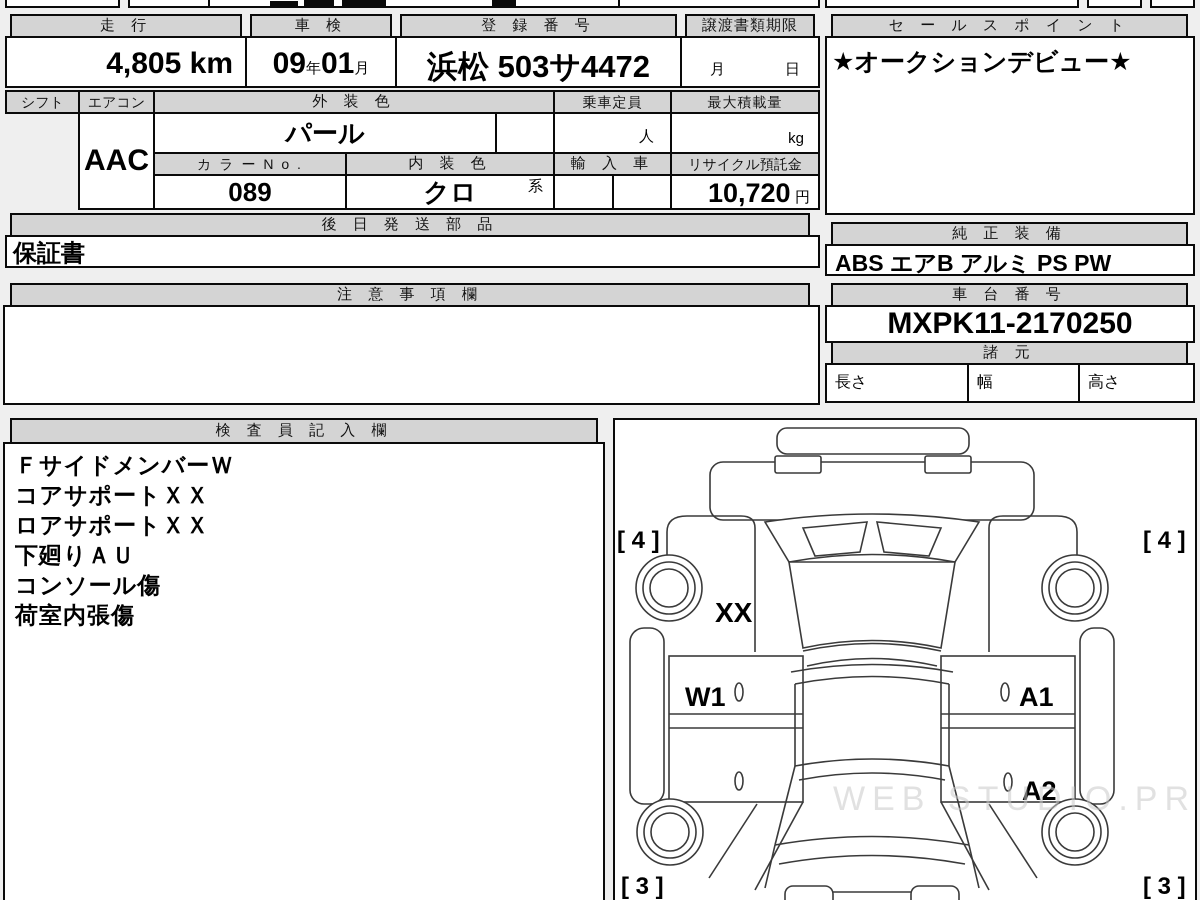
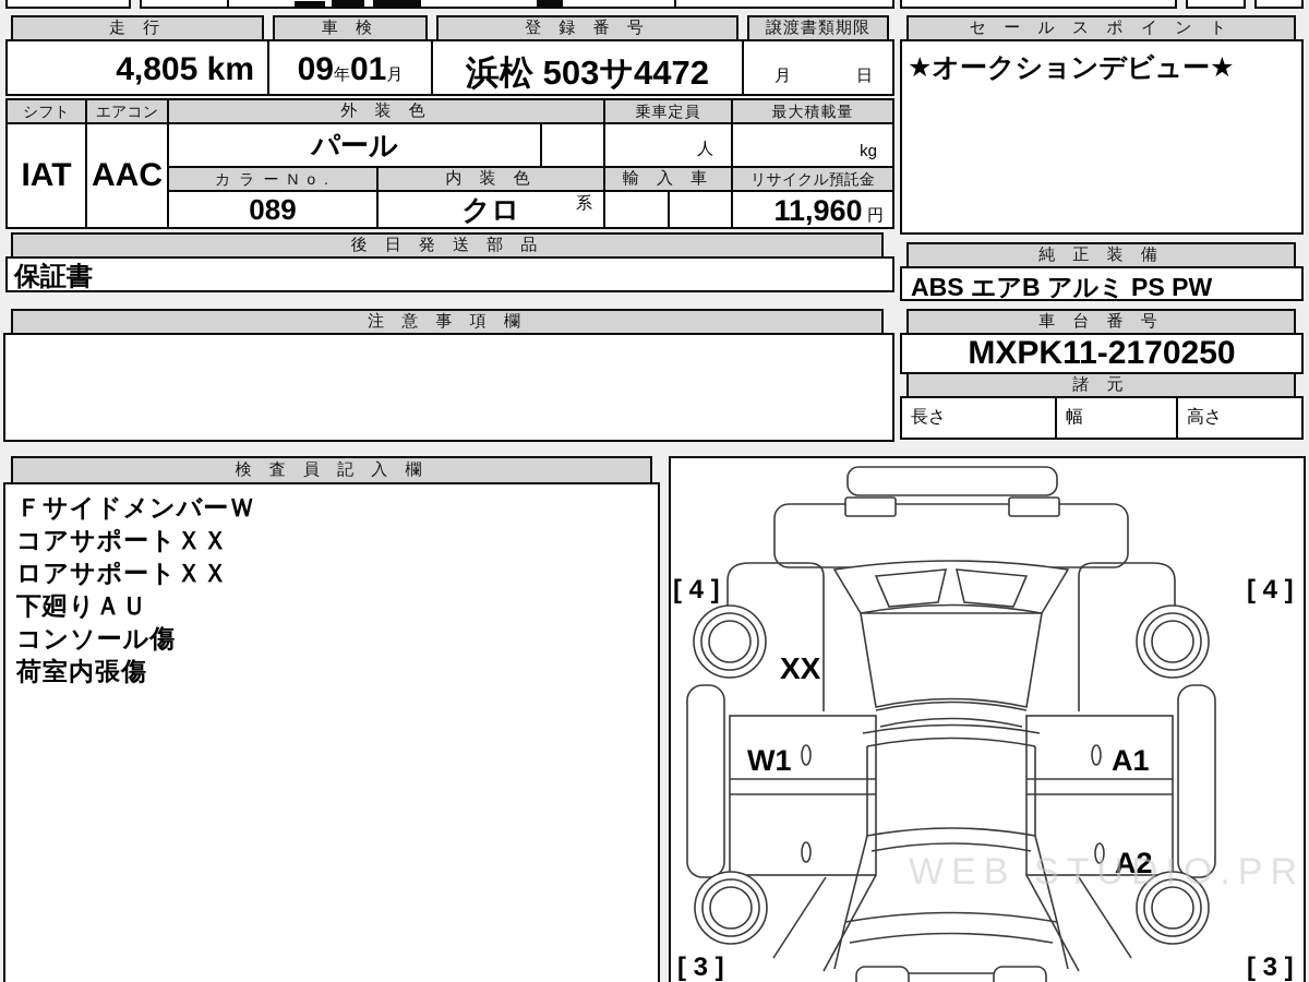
  走 行
  4,805 km
  車 検
  09年01月
  登 録 番 号
  浜松 503サ4472
  譲渡書類期限
  月
  日
  シフト
  エアコン
+ IAT
  AAC
  外 装 色
  パール
  乗車定員
  最大積載量
  人
  kg
  カ ラ ー N o .
  内 装 色
  輸 入 車
  リサイクル預託金
  089
  クロ
  系
- 10,720 円
+ 11,960 円
  後 日 発 送 部 品
  保証書
  注 意 事 項 欄
  セ ー ル ス ポ イ ン ト
  ★オークションデビュー★
  純 正 装 備
  ABS エアB アルミ PS PW
  車 台 番 号
  MXPK11-2170250
  諸 元
  長さ
  幅
  高さ
  検 査 員 記 入 欄
  ＦサイドメンバーＷ
  コアサポートＸＸ
  ロアサポートＸＸ
  下廻りＡＵ
  コンソール傷
  荷室内張傷
  WEB STUDIO.PR
  [ 4 ]
  [ 4 ]
  [ 3 ]
  [ 3 ]
  XX
  W1
  A1
  A2
